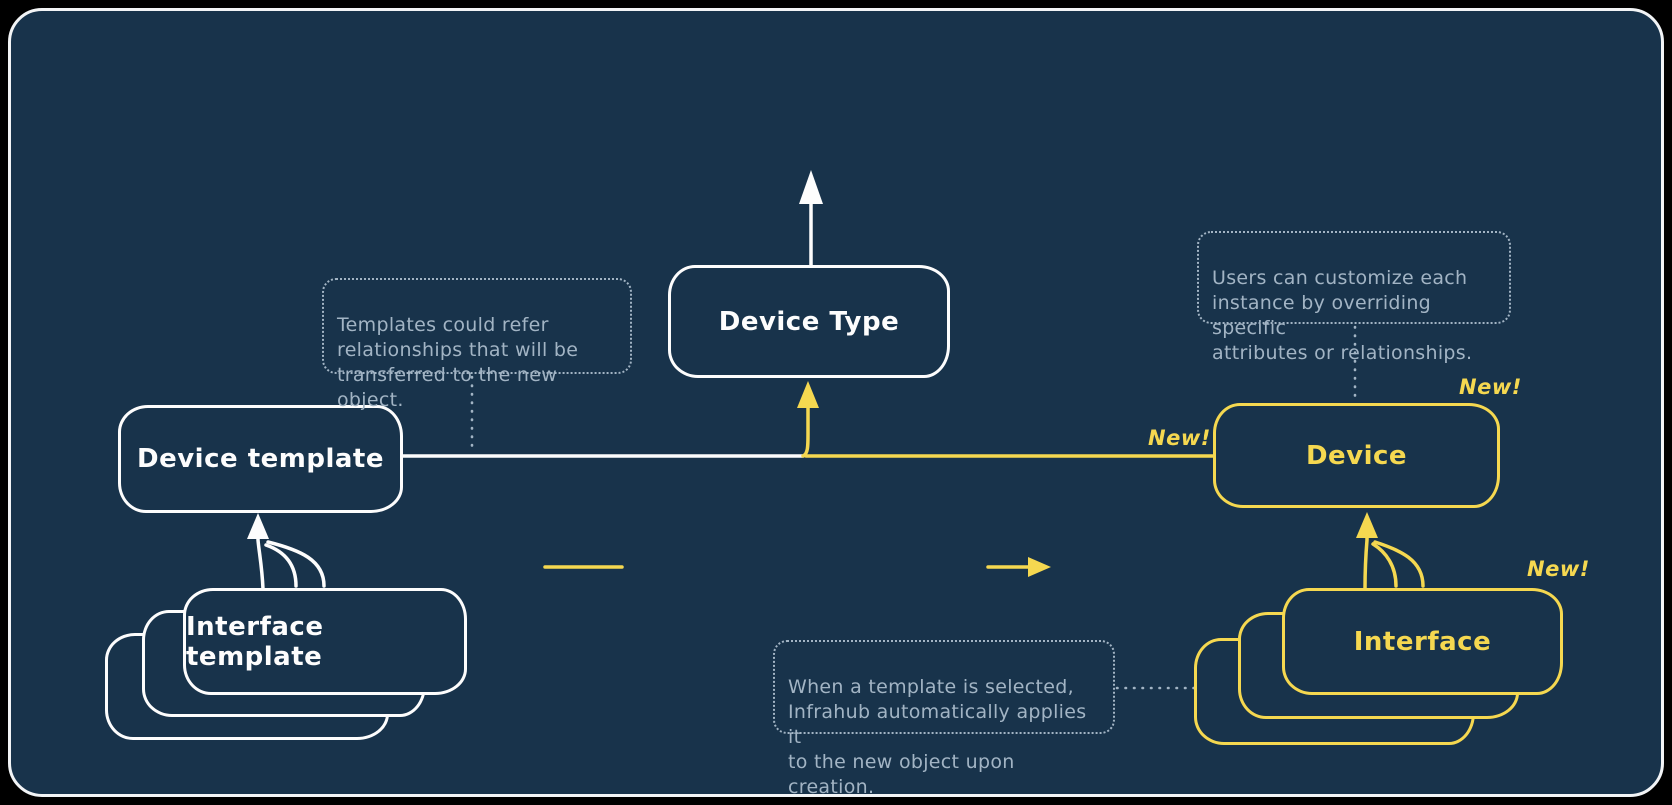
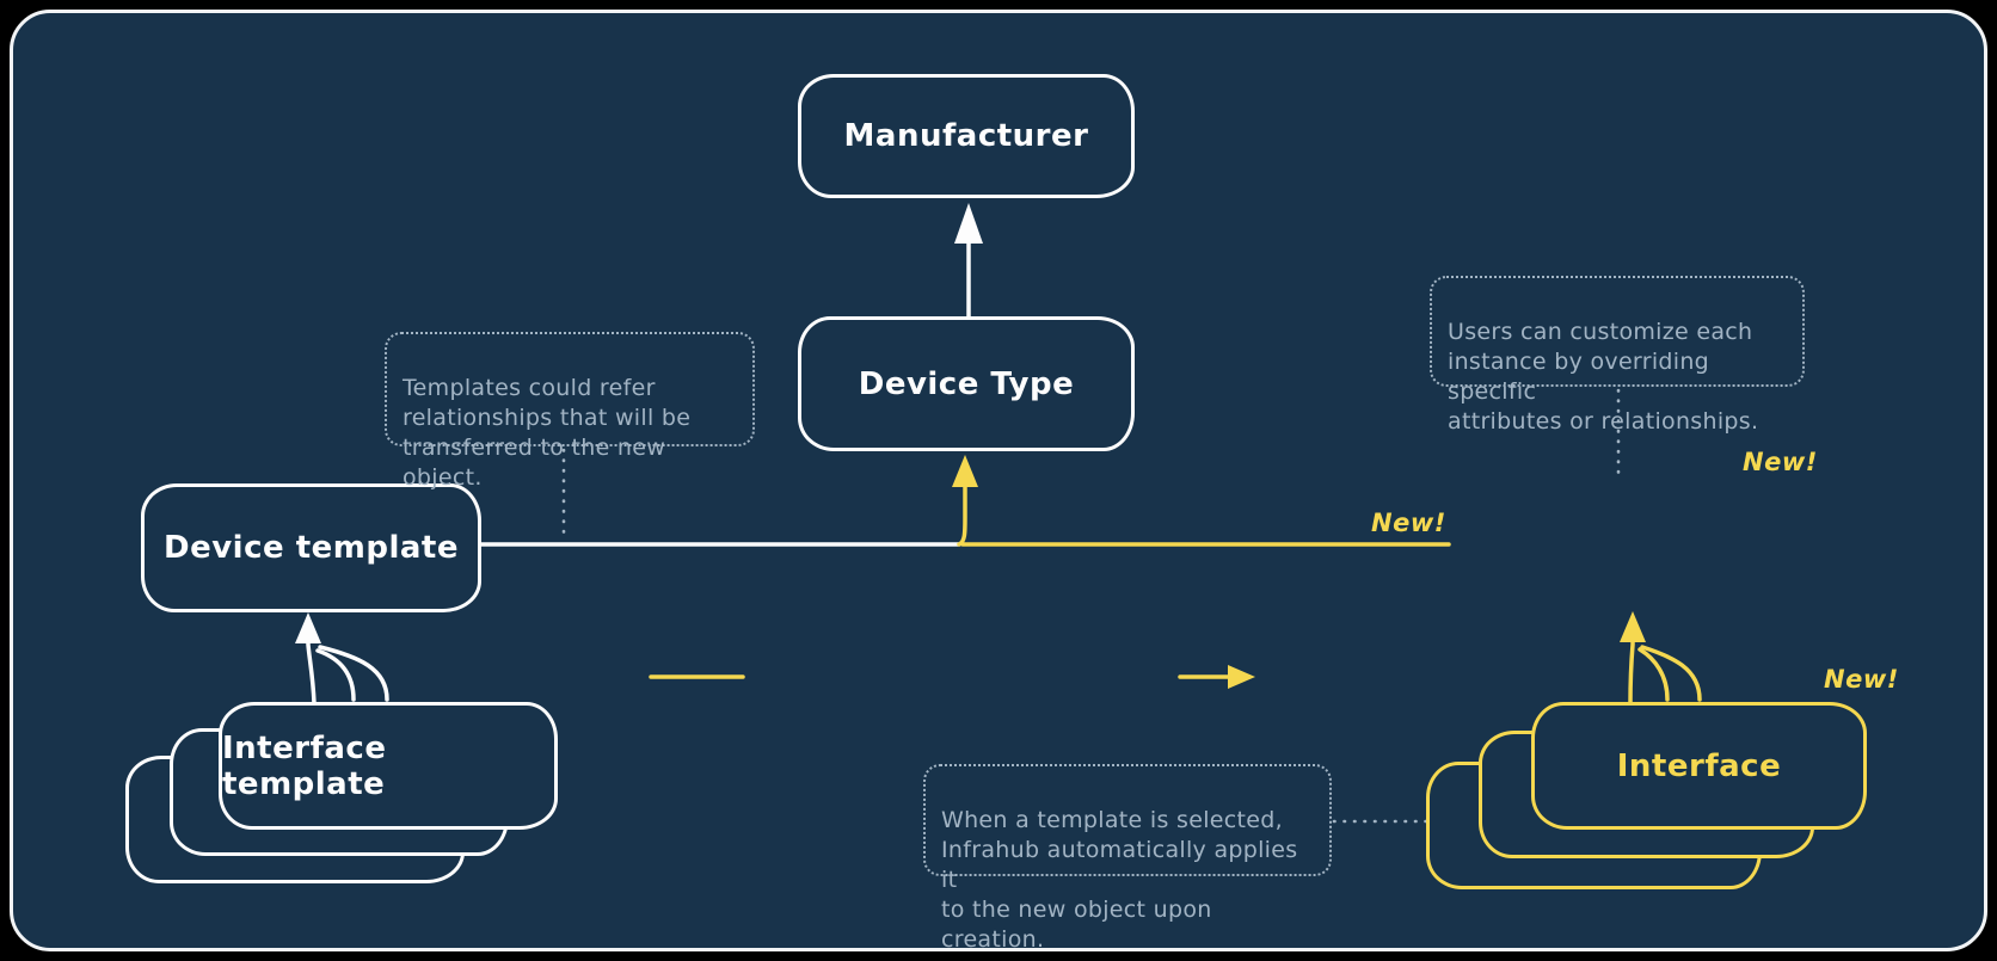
+ Manufacturer
  Device Type
  Device template
- Device
  Interface template
  Interface
  Templates could refer
  relationships that will be
  transferred to the new object.
  Users can customize each
  instance by overriding specific
  attributes or relationships.
  When a template is selected,
  Infrahub automatically applies it
  to the new object upon creation.
  New!
  New!
  New!
